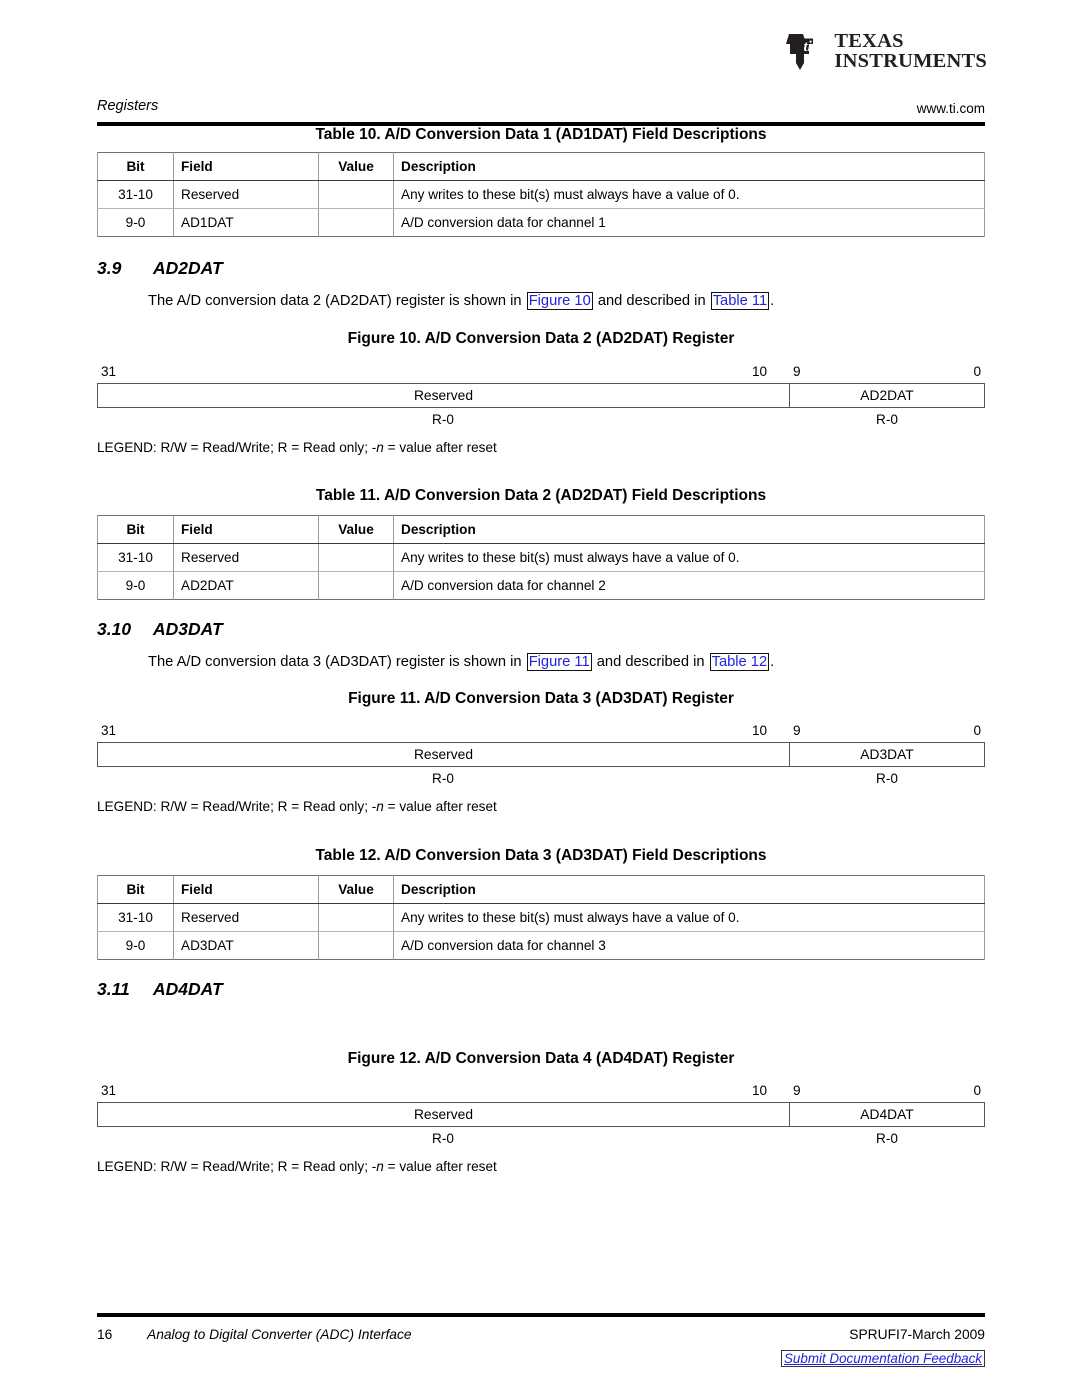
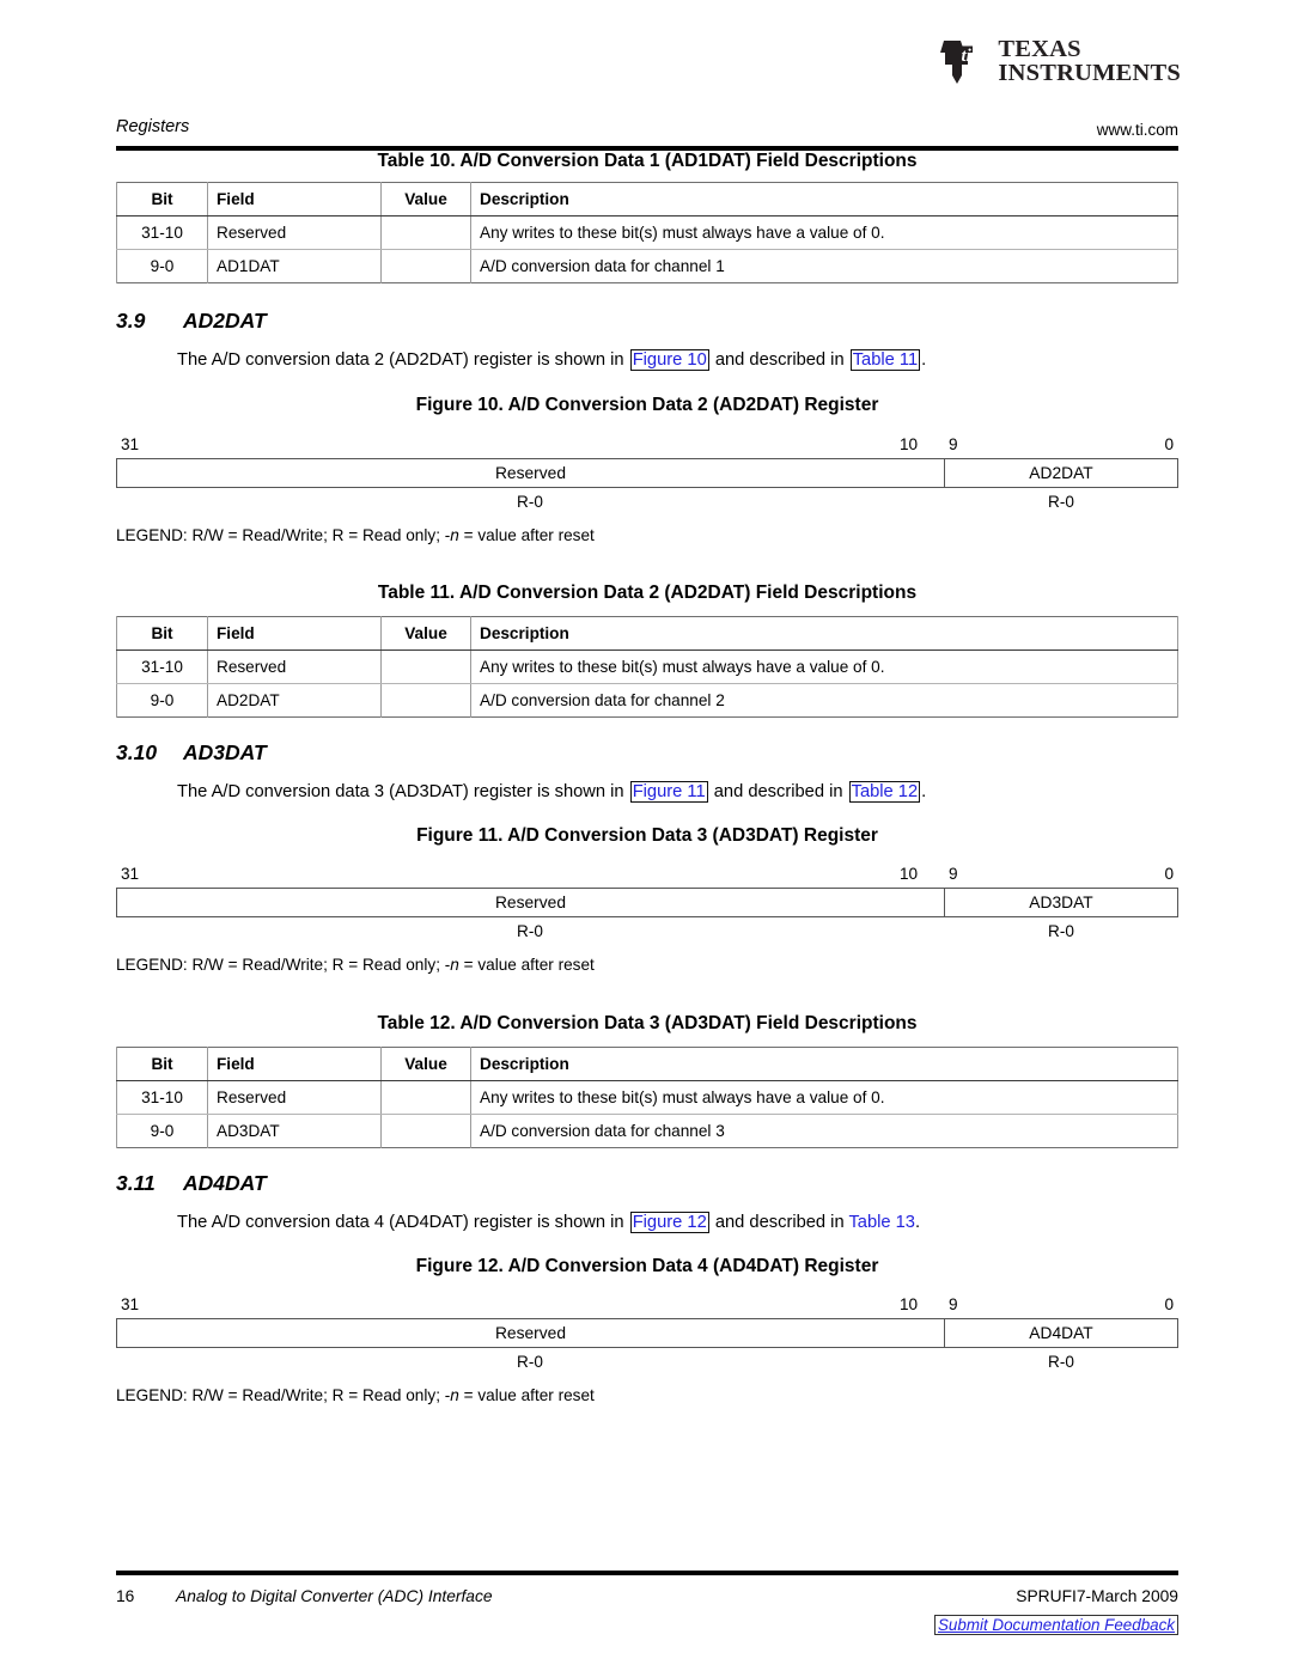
  ti
  TEXAS
  INSTRUMENTS
  Registers
  www.ti.com
  Table 10. A/D Conversion Data 1 (AD1DAT) Field Descriptions
  Bit	Field	Value	Description
  31-10	Reserved		Any writes to these bit(s) must always have a value of 0.
  9-0	AD1DAT		A/D conversion data for channel 1
  3.9 AD2DAT
  The A/D conversion data 2 (AD2DAT) register is shown in Figure 10 and described in Table 11 .
  Figure 10. A/D Conversion Data 2 (AD2DAT) Register
  31
  10
  9
  0
  Reserved
  AD2DAT
  R-0
  R-0
  LEGEND: R/W = Read/Write; R = Read only; -n = value after reset
  Table 11. A/D Conversion Data 2 (AD2DAT) Field Descriptions
  Bit	Field	Value	Description
  31-10	Reserved		Any writes to these bit(s) must always have a value of 0.
  9-0	AD2DAT		A/D conversion data for channel 2
  3.10 AD3DAT
  The A/D conversion data 3 (AD3DAT) register is shown in Figure 11 and described in Table 12 .
  Figure 11. A/D Conversion Data 3 (AD3DAT) Register
  31
  10
  9
  0
  Reserved
  AD3DAT
  R-0
  R-0
  LEGEND: R/W = Read/Write; R = Read only; -n = value after reset
  Table 12. A/D Conversion Data 3 (AD3DAT) Field Descriptions
  Bit	Field	Value	Description
  31-10	Reserved		Any writes to these bit(s) must always have a value of 0.
  9-0	AD3DAT		A/D conversion data for channel 3
  3.11 AD4DAT
+ The A/D conversion data 4 (AD4DAT) register is shown in Figure 12 and described in Table 13.
  Figure 12. A/D Conversion Data 4 (AD4DAT) Register
  31
  10
  9
  0
  Reserved
  AD4DAT
  R-0
  R-0
  LEGEND: R/W = Read/Write; R = Read only; -n = value after reset
  16
  Analog to Digital Converter (ADC) Interface
  SPRUFI7-March 2009
  Submit Documentation Feedback
